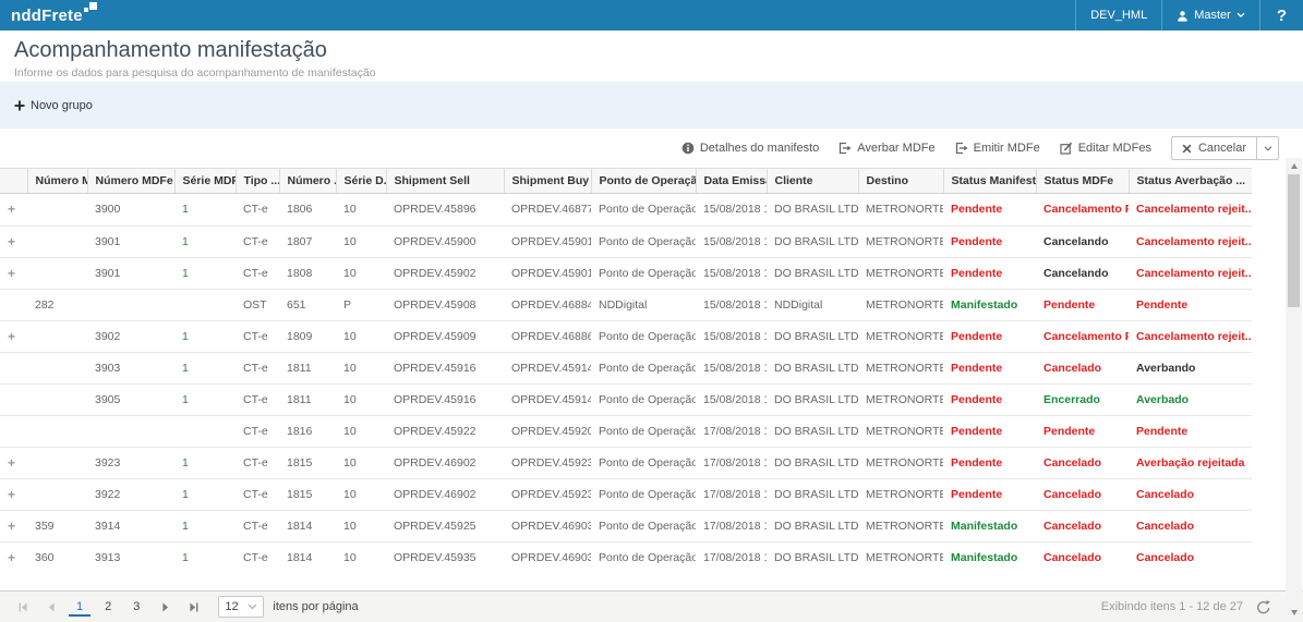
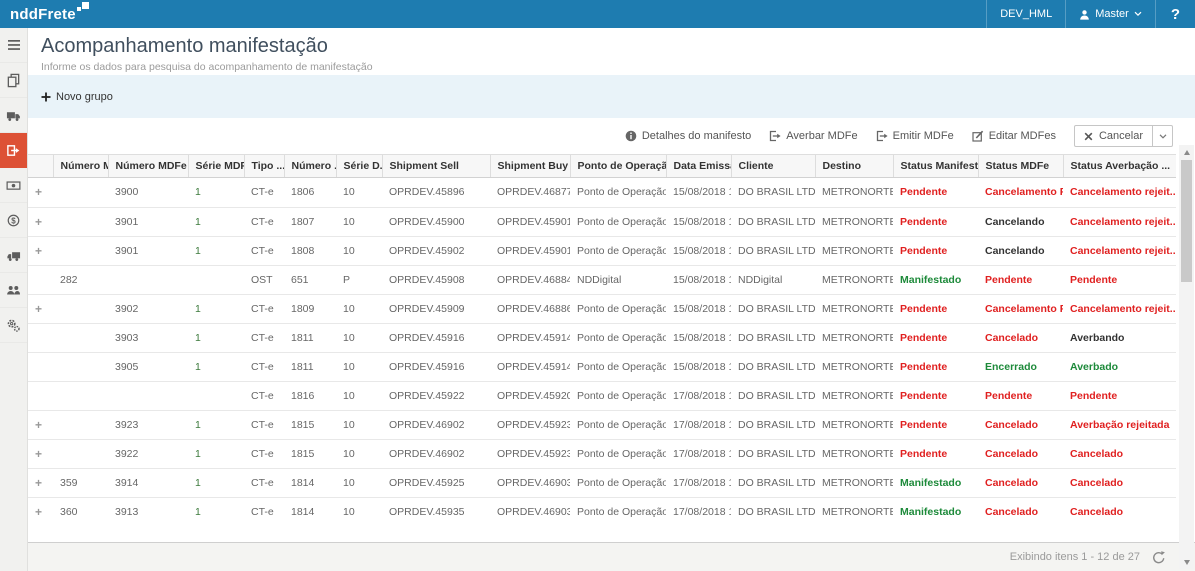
  nddFrete
  DEV_HML
  Master
  ?
+ $
  Acompanhamento manifestação
  Informe os dados para pesquisa do acompanhamento de manifestação
  Novo grupo
  Detalhes do manifesto
  Averbar MDFe
  Emitir MDFe
  Editar MDFes
  Cancelar
  	Número M	Número MDFe	Série MD	Tipo ..	Número	Série D.	Shipment Sell	Shipment Buy	Ponto de Operaçã	Data Emiss	Cliente	Destino	Status Manifest	Status MDFe	Status Averbação ...
  		3900	1	CT-e	1806	10	OPRDEV.45896	OPRDEV.46877	Ponto de Operação	15/08/2018	DO BRASIL LTD	METRONORTE	Pendente	Cancelamento	Cancelamento rejeit..
  		3901	1	CT-e	1807	10	OPRDEV.45900	OPRDEV.45901	Ponto de Operação	15/08/2018	DO BRASIL LTD	METRONORTE	Pendente	Cancelando	Cancelamento rejeit..
  		3901	1	CT-e	1808	10	OPRDEV.45902	OPRDEV.45901	Ponto de Operação	15/08/2018	DO BRASIL LTD	METRONORTE	Pendente	Cancelando	Cancelamento rejeit..
  	282			OST	651	P	OPRDEV.45908	OPRDEV.46884	NDDigital	15/08/2018	NDDigital	METRONORTE	Manifestado	Pendente	Pendente
  		3902	1	CT-e	1809	10	OPRDEV.45909	OPRDEV.46886	Ponto de Operação	15/08/2018	DO BRASIL LTD	METRONORTE	Pendente	Cancelamento	Cancelamento rejeit..
  		3903	1	CT-e	1811	10	OPRDEV.45916	OPRDEV.45914	Ponto de Operação	15/08/2018	DO BRASIL LTD	METRONORTE	Pendente	Cancelado	Averbando
  		3905	1	CT-e	1811	10	OPRDEV.45916	OPRDEV.45914	Ponto de Operação	15/08/2018	DO BRASIL LTD	METRONORTE	Pendente	Encerrado	Averbado
  				CT-e	1816	10	OPRDEV.45922	OPRDEV.45920	Ponto de Operação	17/08/2018	DO BRASIL LTD	METRONORTE	Pendente	Pendente	Pendente
  		3923	1	CT-e	1815	10	OPRDEV.46902	OPRDEV.45923	Ponto de Operação	17/08/2018	DO BRASIL LTD	METRONORTE	Pendente	Cancelado	Averbação rejeitada
  		3922	1	CT-e	1815	10	OPRDEV.46902	OPRDEV.45923	Ponto de Operação	17/08/2018	DO BRASIL LTD	METRONORTE	Pendente	Cancelado	Cancelado
  	359	3914	1	CT-e	1814	10	OPRDEV.45925	OPRDEV.46903	Ponto de Operação	17/08/2018	DO BRASIL LTD	METRONORTE	Manifestado	Cancelado	Cancelado
  	360	3913	1	CT-e	1814	10	OPRDEV.45935	OPRDEV.46903	Ponto de Operação	17/08/2018	DO BRASIL LTD	METRONORTE	Manifestado	Cancelado	Cancelado
- 1
- 2
- 3
- 12
- itens por página
  Exibindo itens 1 - 12 de 27
